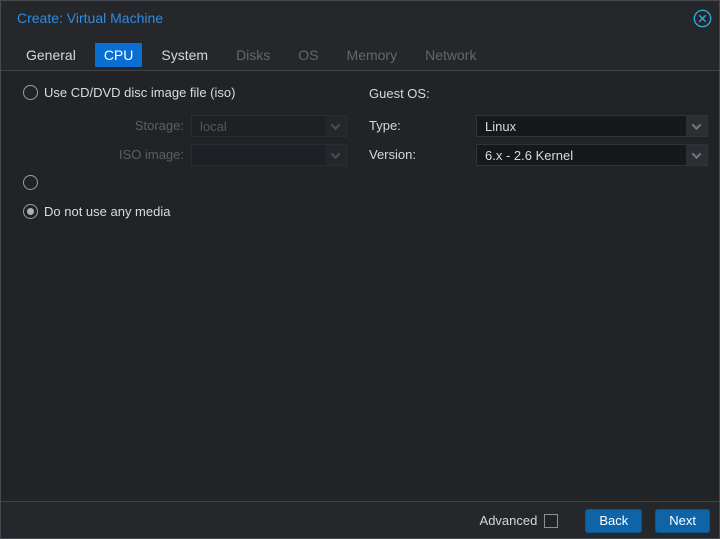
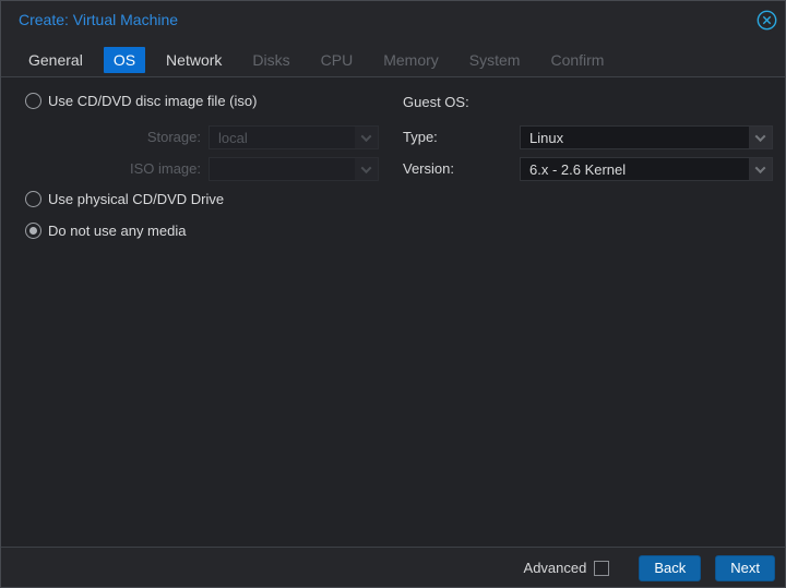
  Create: Virtual Machine
  General
- CPU
+ OS
- System
+ Network
  Disks
- OS
+ CPU
  Memory
- Network
+ System
+ Confirm
  Use CD/DVD disc image file (iso)
  Storage:
  local
  ISO image:
+ Use physical CD/DVD Drive
  Do not use any media
  Guest OS:
  Type:
  Linux
  Version:
  6.x - 2.6 Kernel
  Advanced
  Back
  Next
